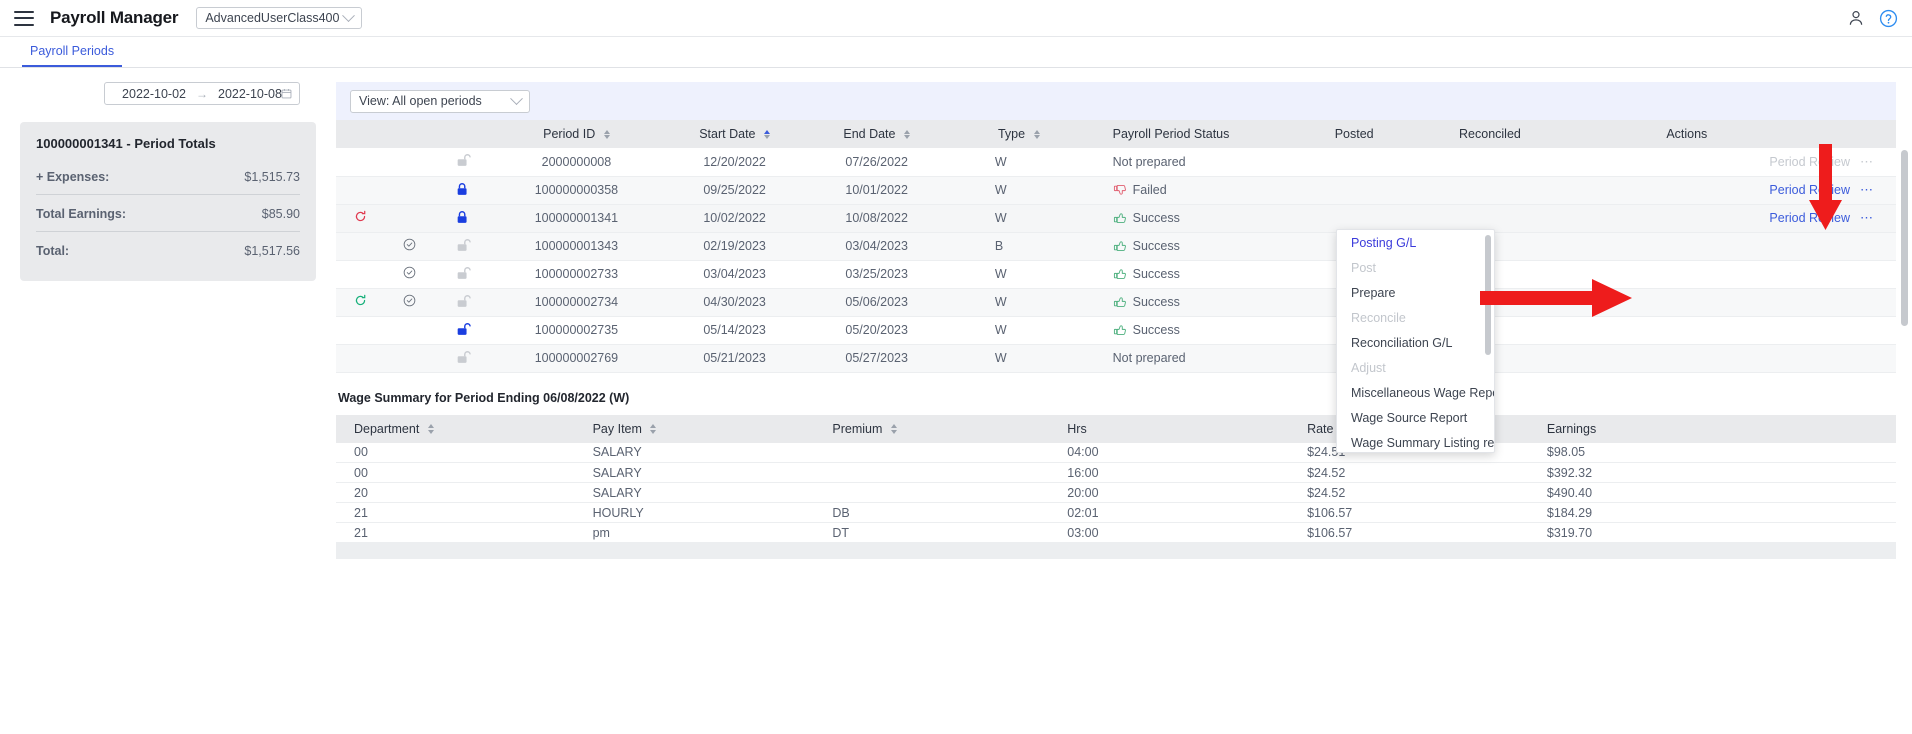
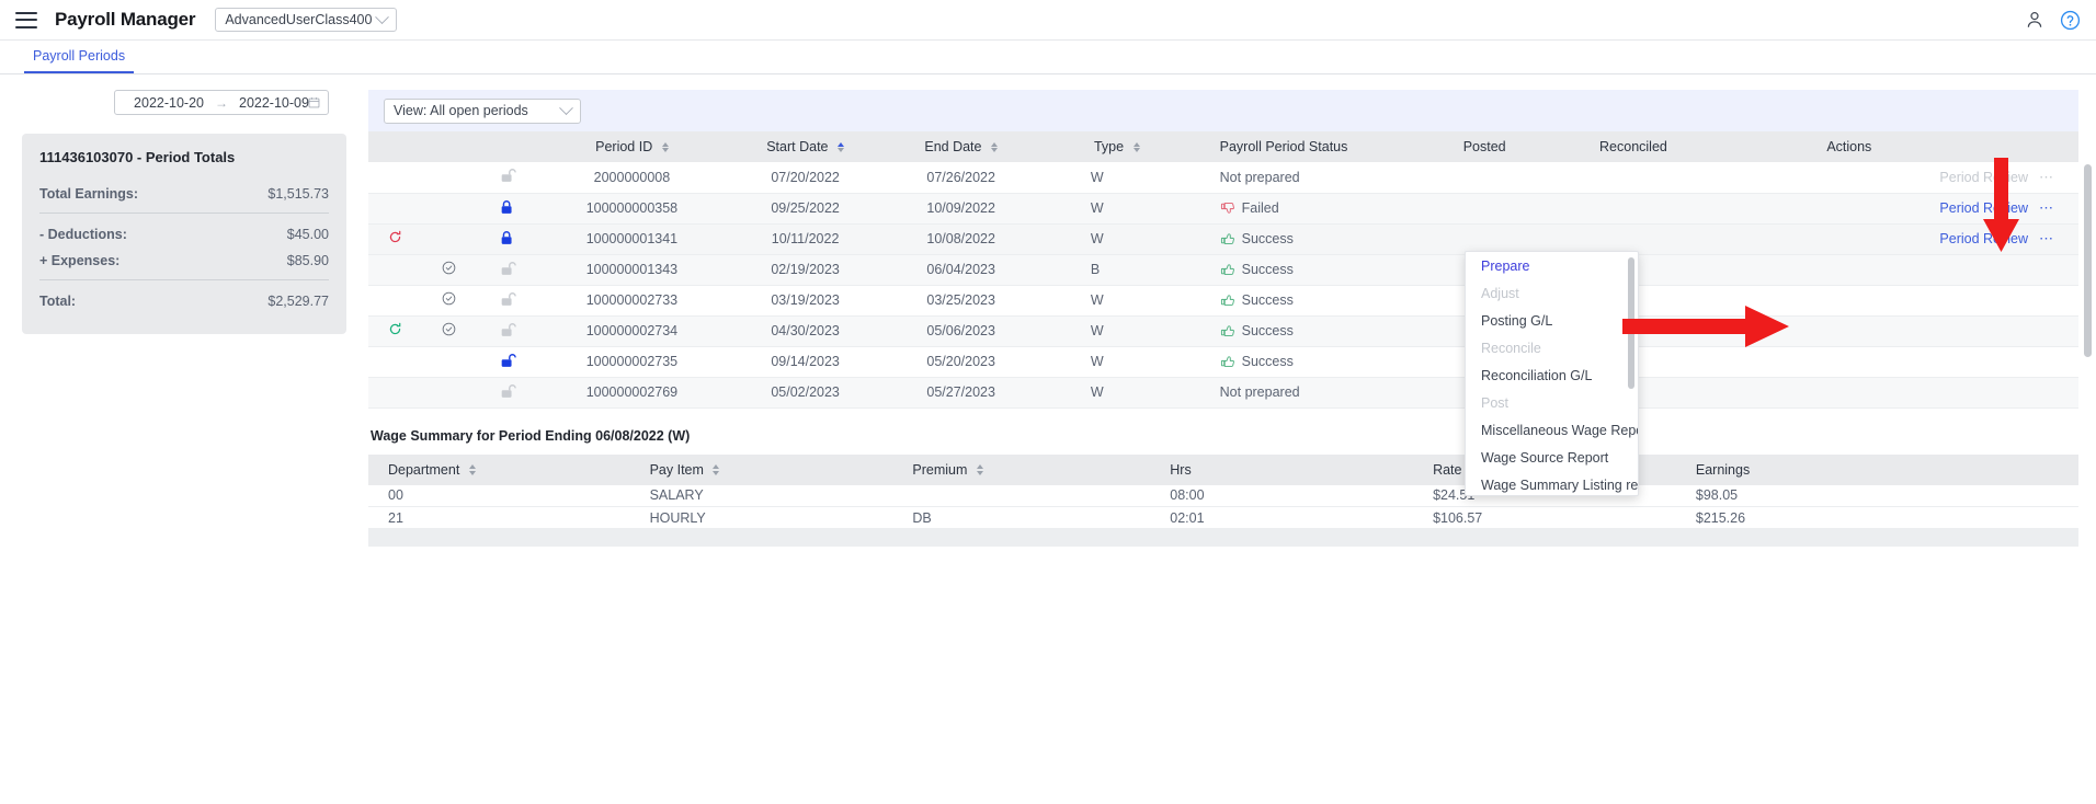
  Payroll Manager
  AdvancedUserClass400
  Payroll Periods
- 2022-10-02
+ 2022-10-20
  →
- 2022-10-08
+ 2022-10-09
- 100000001341 - Period Totals
+ 111436103070 - Period Totals
- + Expenses:
+ Total Earnings:
  $1,515.73
+ - Deductions:
+ $45.00
- Total Earnings:
+ + Expenses:
  $85.90
  Total:
- $1,517.56
+ $2,529.77
  View: All open periods
  			Period ID	Start Date	End Date	Type	Payroll Period Status	Posted	Reconciled	Actions
- 			2000000008	12/20/2022	07/26/2022	W	Not prepared			Period Riew ⋯
+ 			2000000008	07/20/2022	07/26/2022	W	Not prepared			Period Riew ⋯
- 			100000000358	09/25/2022	10/01/2022	W	Failed			Period Riew ⋯
+ 			100000000358	09/25/2022	10/09/2022	W	Failed			Period Riew ⋯
- 			100000001341	10/02/2022	10/08/2022	W	Success			Period Riew ⋯
+ 			100000001341	10/11/2022	10/08/2022	W	Success			Period Riew ⋯
- 			100000001343	02/19/2023	03/04/2023	B	Success
+ 			100000001343	02/19/2023	06/04/2023	B	Success
- 			100000002733	03/04/2023	03/25/2023	W	Success
+ 			100000002733	03/19/2023	03/25/2023	W	Success
  			100000002734	04/30/2023	05/06/2023	W	Success
- 			100000002735	05/14/2023	05/20/2023	W	Success
+ 			100000002735	09/14/2023	05/20/2023	W	Success
- 			100000002769	05/21/2023	05/27/2023	W	Not prepared
+ 			100000002769	05/02/2023	05/27/2023	W	Not prepared
  Wage Summary for Period Ending 06/08/2022 (W)
  Department	Pay Item	Premium	Hrs	Rate	Earnings
- 00	SALARY		04:00	$24.5	$98.05
+ 00	SALARY		08:00	$24.5	$98.05
- 00	SALARY		16:00	$24.52	$392.32
- 20	SALARY		20:00	$24.52	$490.40
- 21	HOURLY	DB	02:01	$106.57	$184.29
+ 21	HOURLY	DB	02:01	$106.57	$215.26
- 21	pm	DT	03:00	$106.57	$319.70
- Posting G/L
+ Prepare
- Post
+ Adjust
- Prepare
+ Posting G/L
  Reconcile
  Reconciliation G/L
- Adjust
+ Post
  Miscellaneous Wage Rep
  Wage Source Report
  Wage Summary Listing re
